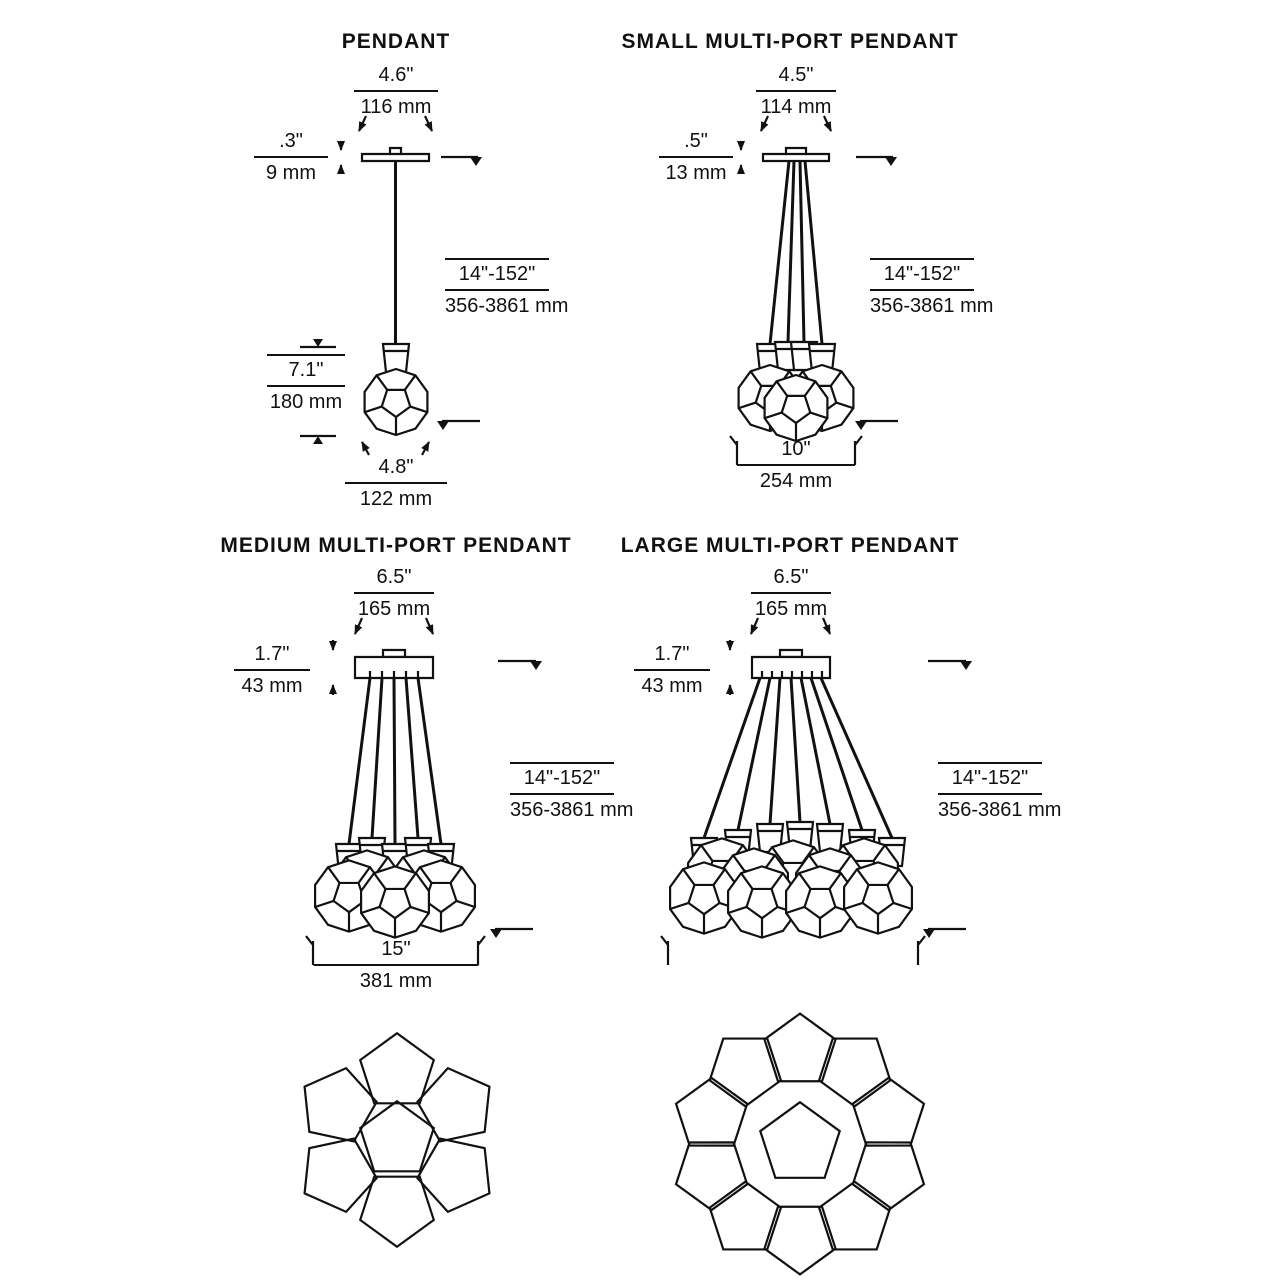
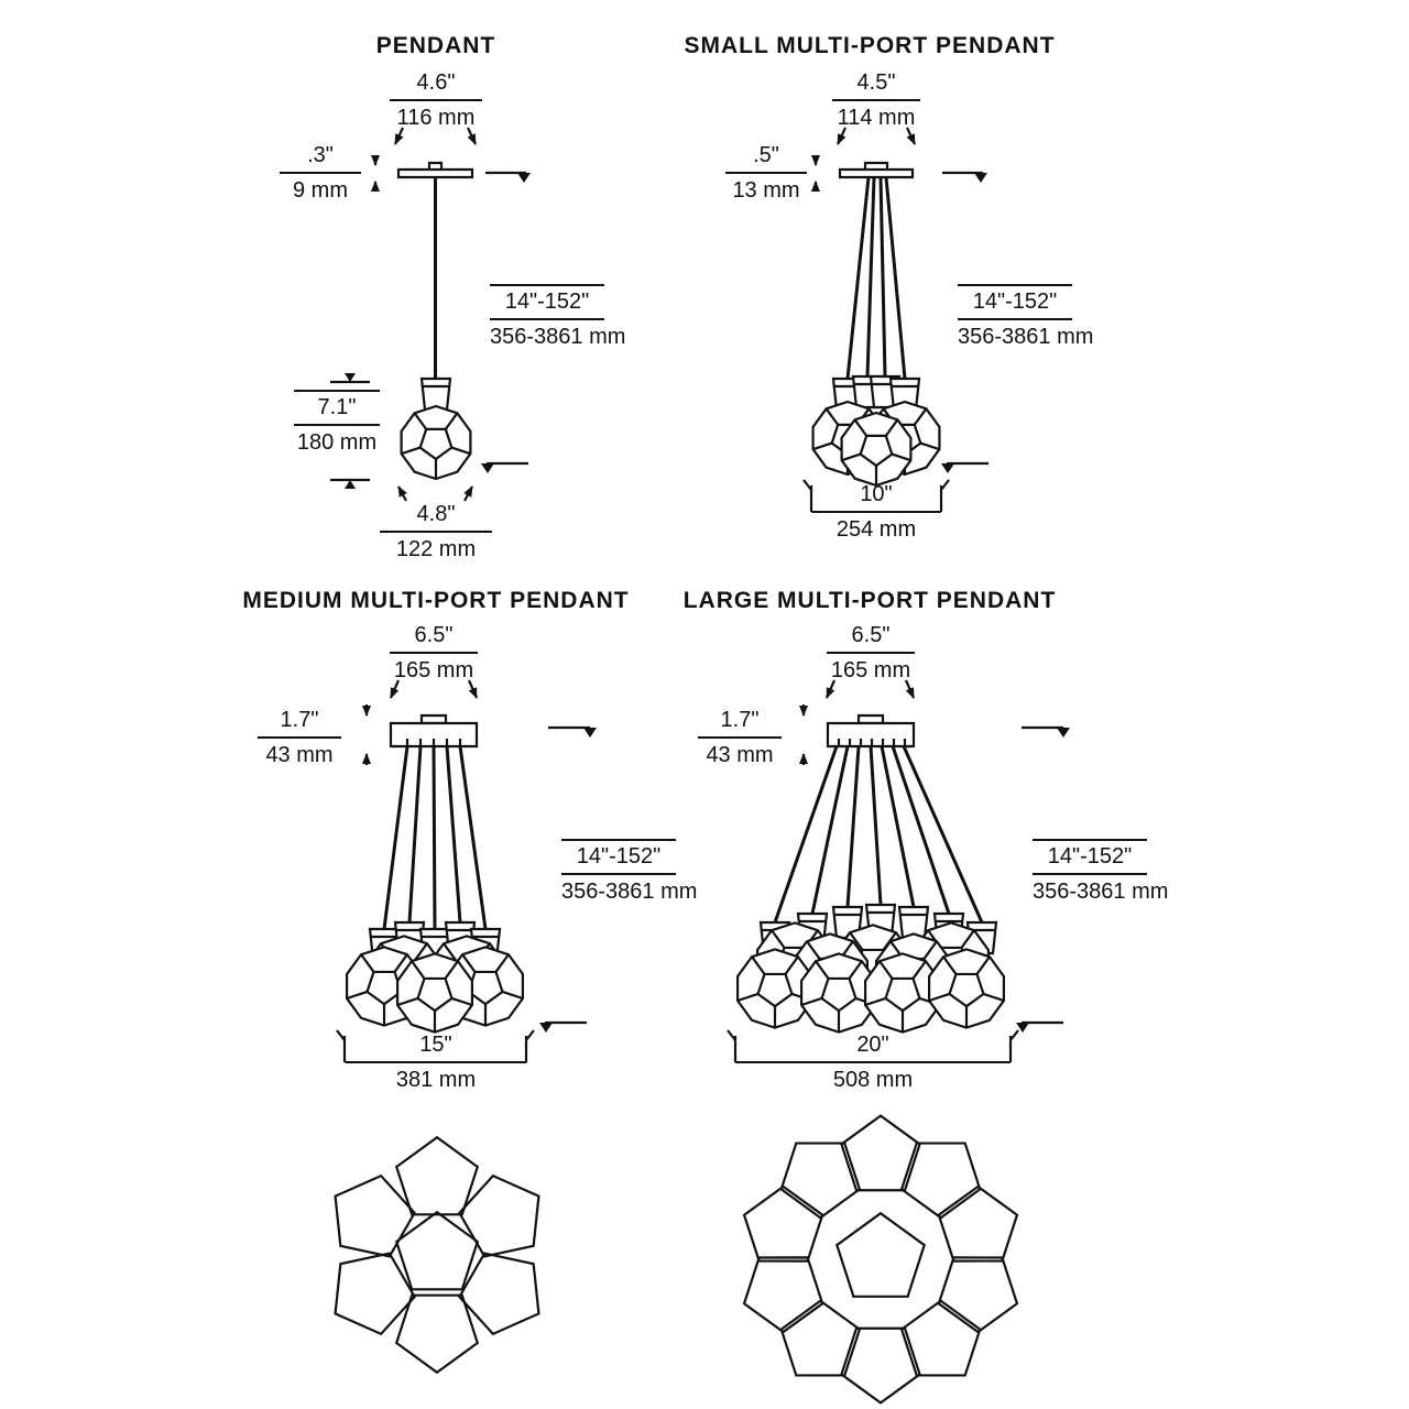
  PENDANT
  SMALL MULTI-PORT PENDANT
  MEDIUM MULTI-PORT PENDANT
  LARGE MULTI-PORT PENDANT
  4.6"
  116 mm
  .3"
  9 mm
  14"-152"
  356-3861 mm
  7.1"
  180 mm
  4.8"
  122 mm
  4.5"
  114 mm
  .5"
  13 mm
  14"-152"
  356-3861 mm
  10"
  254 mm
  6.5"
  165 mm
  1.7"
  43 mm
  14"-152"
  356-3861 mm
  15"
  381 mm
  6.5"
  165 mm
  1.7"
  43 mm
  14"-152"
  356-3861 mm
+ 20"
+ 508 mm
